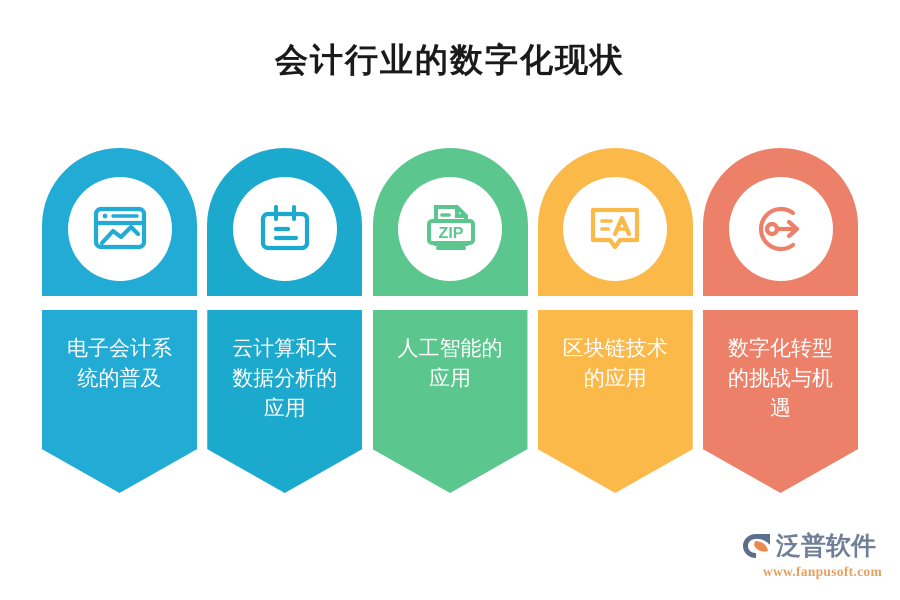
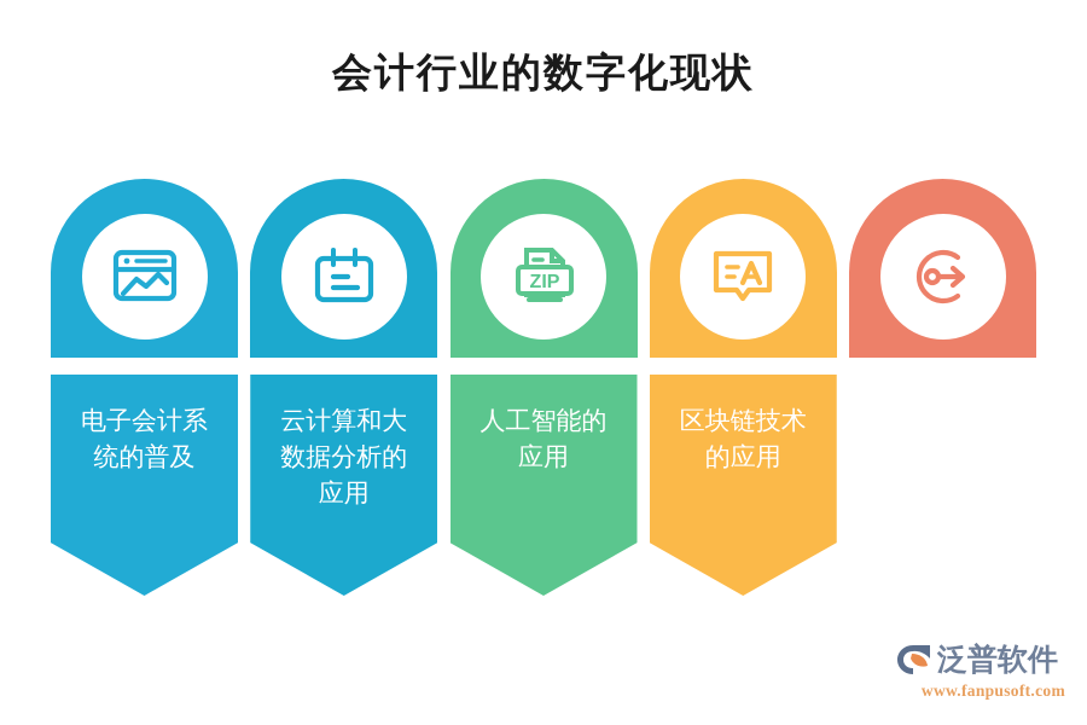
  会计行业的数字化现状
  电子会计系
  统的普及
  云计算和大
  数据分析的
  应用
  ZIP
  人工智能的
  应用
  区块链技术
  的应用
- 数字化转型
- 的挑战与机
- 遇
  泛普软件
  www.fanpusoft.com
